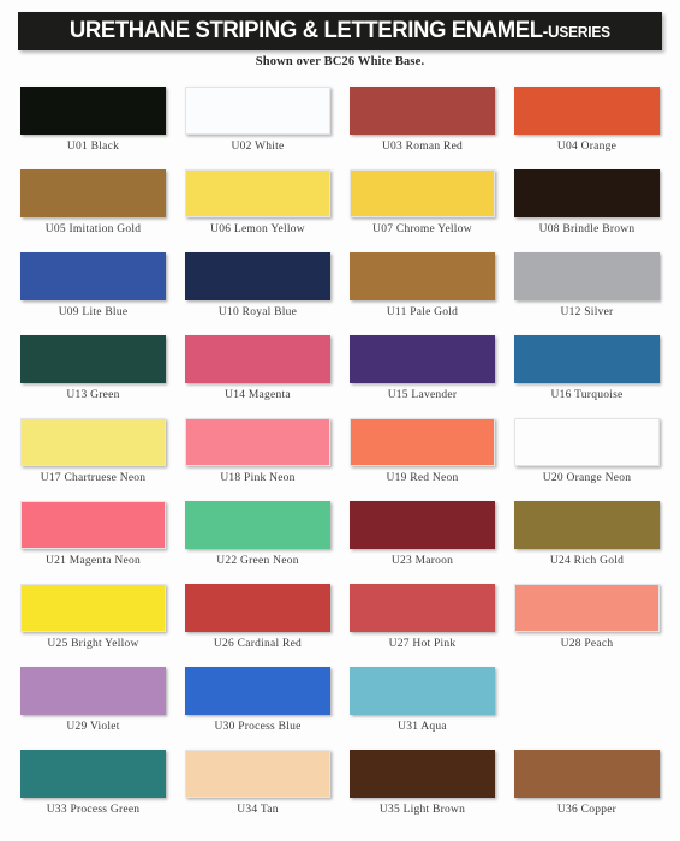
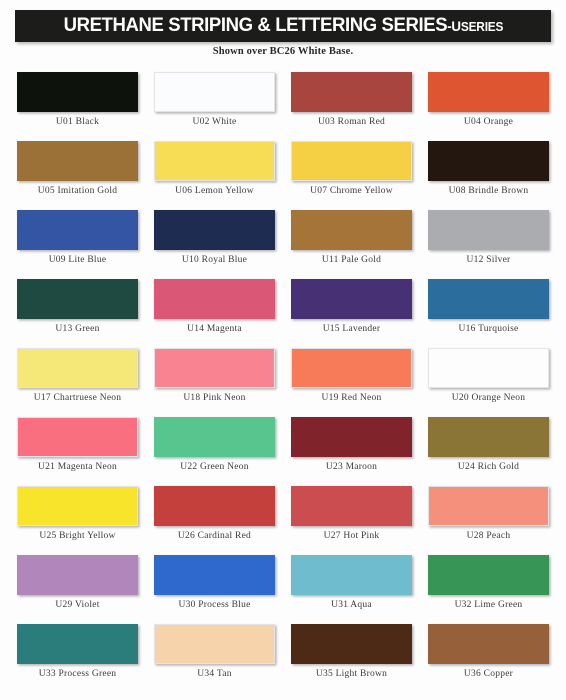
- URETHANE STRIPING & LETTERING ENAMEL-USERIES
+ URETHANE STRIPING & LETTERING SERIES-USERIES
  Shown over BC26 White Base.
  U01 Black
  U02 White
  U03 Roman Red
  U04 Orange
  U05 Imitation Gold
  U06 Lemon Yellow
  U07 Chrome Yellow
  U08 Brindle Brown
  U09 Lite Blue
  U10 Royal Blue
  U11 Pale Gold
  U12 Silver
  U13 Green
  U14 Magenta
  U15 Lavender
  U16 Turquoise
  U17 Chartruese Neon
  U18 Pink Neon
  U19 Red Neon
  U20 Orange Neon
  U21 Magenta Neon
  U22 Green Neon
  U23 Maroon
  U24 Rich Gold
  U25 Bright Yellow
  U26 Cardinal Red
  U27 Hot Pink
  U28 Peach
  U29 Violet
  U30 Process Blue
  U31 Aqua
+ U32 Lime Green
  U33 Process Green
  U34 Tan
  U35 Light Brown
  U36 Copper
